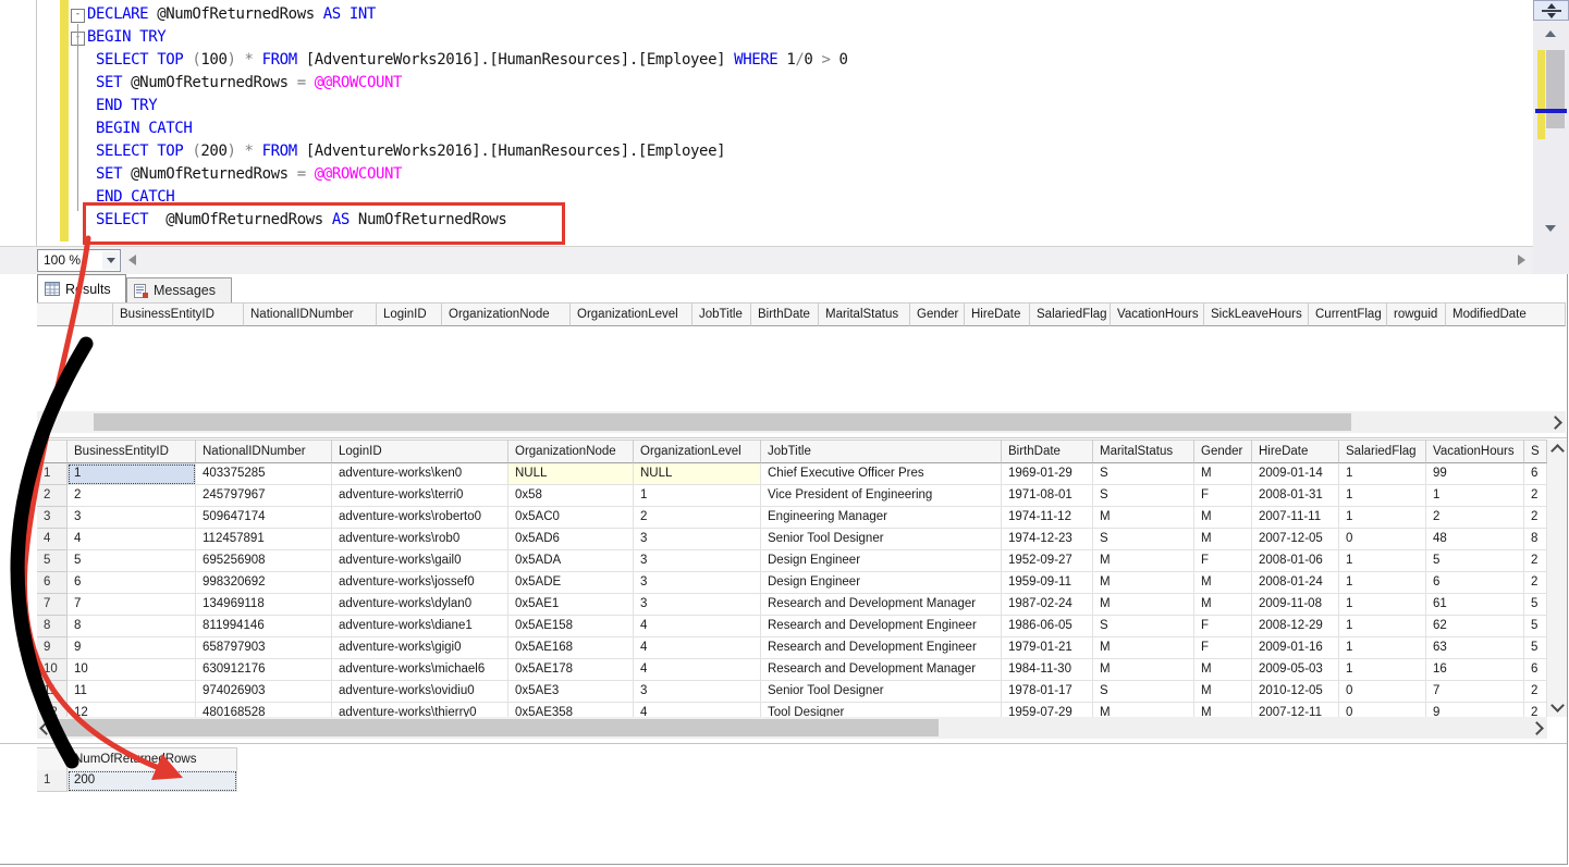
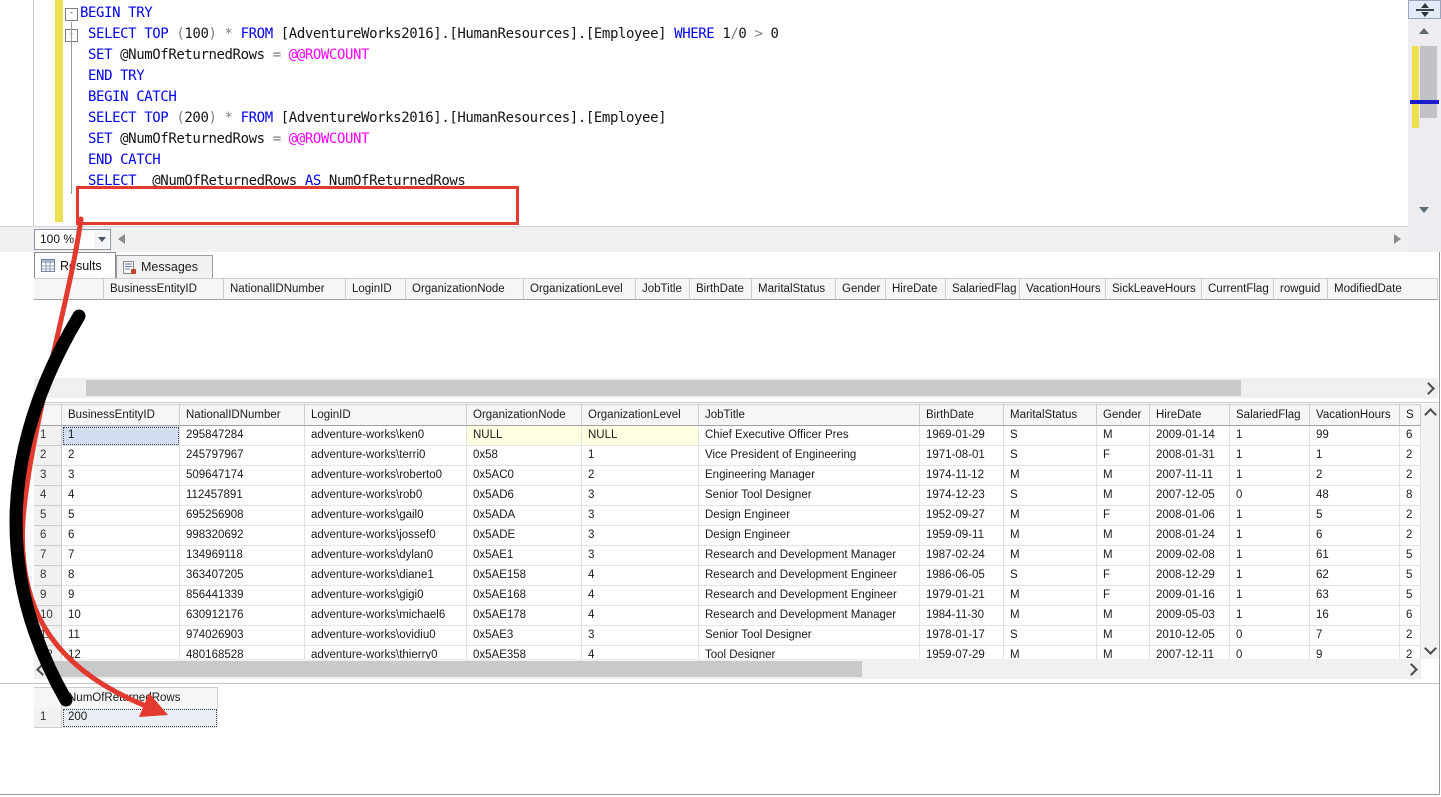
  -
- DECLARE @NumOfReturnedRows AS INT
  BEGIN TRY
  SELECT TOP (100) * FROM [AdventureWorks2016].[HumanResources].[Employee] WHERE 1/0 > 0
  SET @NumOfReturnedRows = @@ROWCOUNT
  END TRY
  BEGIN CATCH
  SELECT TOP (200) * FROM [AdventureWorks2016].[HumanResources].[Employee]
  SET @NumOfReturnedRows = @@ROWCOUNT
  END CATCH
  SELECT @NumOfReturnedRows AS NumOfReturnedRows
  100 %
  Rsults
  Messages
  BusinessEntityID NationalIDNumber LoginID OrganizationNode OrganizationLevel JobTitle BirthDate MaritalStatus Gender HireDate SalariedFlag VacationHours SickLeaveHours CurrentFlag rowguid ModifiedDate
  BusinessEntityID NationalIDNumber LoginID OrganizationNode OrganizationLevel JobTitle BirthDate MaritalStatus Gender HireDate SalariedFlag VacationHours S
- 1 1 403375285 adventure-works\ken0 NULL NULL Chief Executive Officer Pres 1969-01-29 S M 2009-01-14 1 99 6
+ 1 1 295847284 adventure-works\ken0 NULL NULL Chief Executive Officer Pres 1969-01-29 S M 2009-01-14 1 99 6
  2 2 245797967 adventure-works\terri0 0x58 1 Vice President of Engineering 1971-08-01 S F 2008-01-31 1 1 2
  3 3 509647174 adventure-works\roberto0 0x5AC0 2 Engineering Manager 1974-11-12 M M 2007-11-11 1 2 2
  4 4 112457891 adventure-works\rob0 0x5AD6 3 Senior Tool Designer 1974-12-23 S M 2007-12-05 0 48 8
  5 5 695256908 adventure-works\gail0 0x5ADA 3 Design Engineer 1952-09-27 M F 2008-01-06 1 5 2
  6 6 998320692 adventure-works\jossef0 0x5ADE 3 Design Engineer 1959-09-11 M M 2008-01-24 1 6 2
- 7 7 134969118 adventure-works\dylan0 0x5AE1 3 Research and Development Manager 1987-02-24 M M 2009-11-08 1 61 5
+ 7 7 134969118 adventure-works\dylan0 0x5AE1 3 Research and Development Manager 1987-02-24 M M 2009-02-08 1 61 5
- 8 8 811994146 adventure-works\diane1 0x5AE158 4 Research and Development Engineer 1986-06-05 S F 2008-12-29 1 62 5
+ 8 8 363407205 adventure-works\diane1 0x5AE158 4 Research and Development Engineer 1986-06-05 S F 2008-12-29 1 62 5
- 9 9 658797903 adventure-works\gigi0 0x5AE168 4 Research and Development Engineer 1979-01-21 M F 2009-01-16 1 63 5
+ 9 9 856441339 adventure-works\gigi0 0x5AE168 4 Research and Development Engineer 1979-01-21 M F 2009-01-16 1 63 5
  10 10 630912176 adventure-works\michael6 0x5AE178 4 Research and Development Manager 1984-11-30 M M 2009-05-03 1 16 6
  11 974026903 adventure-works\ovidiu0 0x5AE3 3 Senior Tool Designer 1978-01-17 S M 2010-12-05 0 7 2
  12 480168528 adventure-works\thierry0 0x5AE358 4 Tool Designer 1959-07-29 M M 2007-12-11 0 9 2
  umOfRetneRows
  1 200
